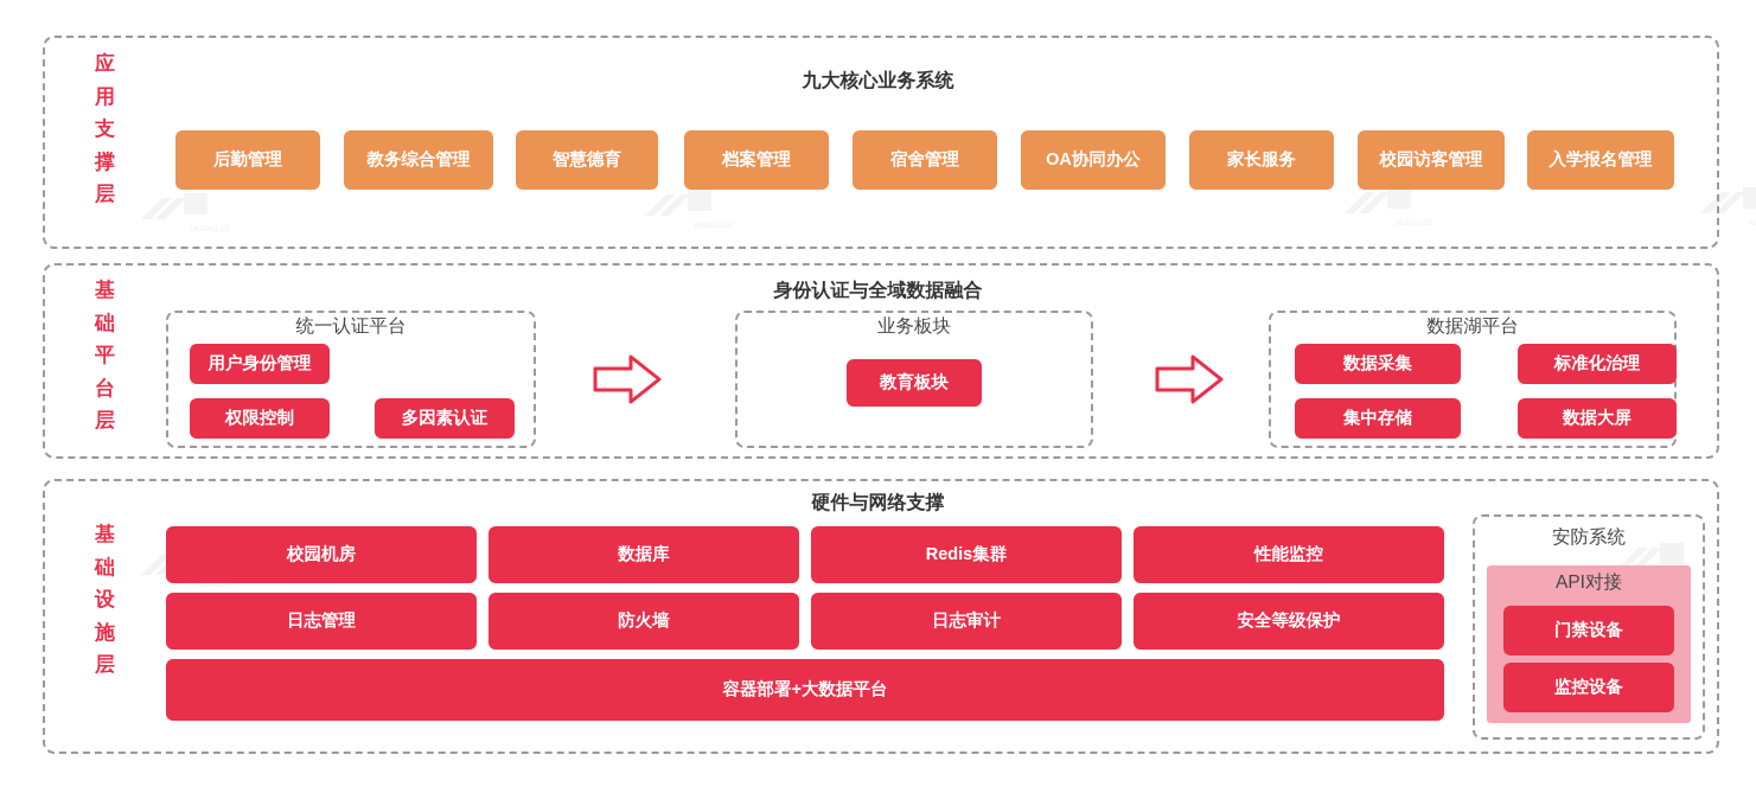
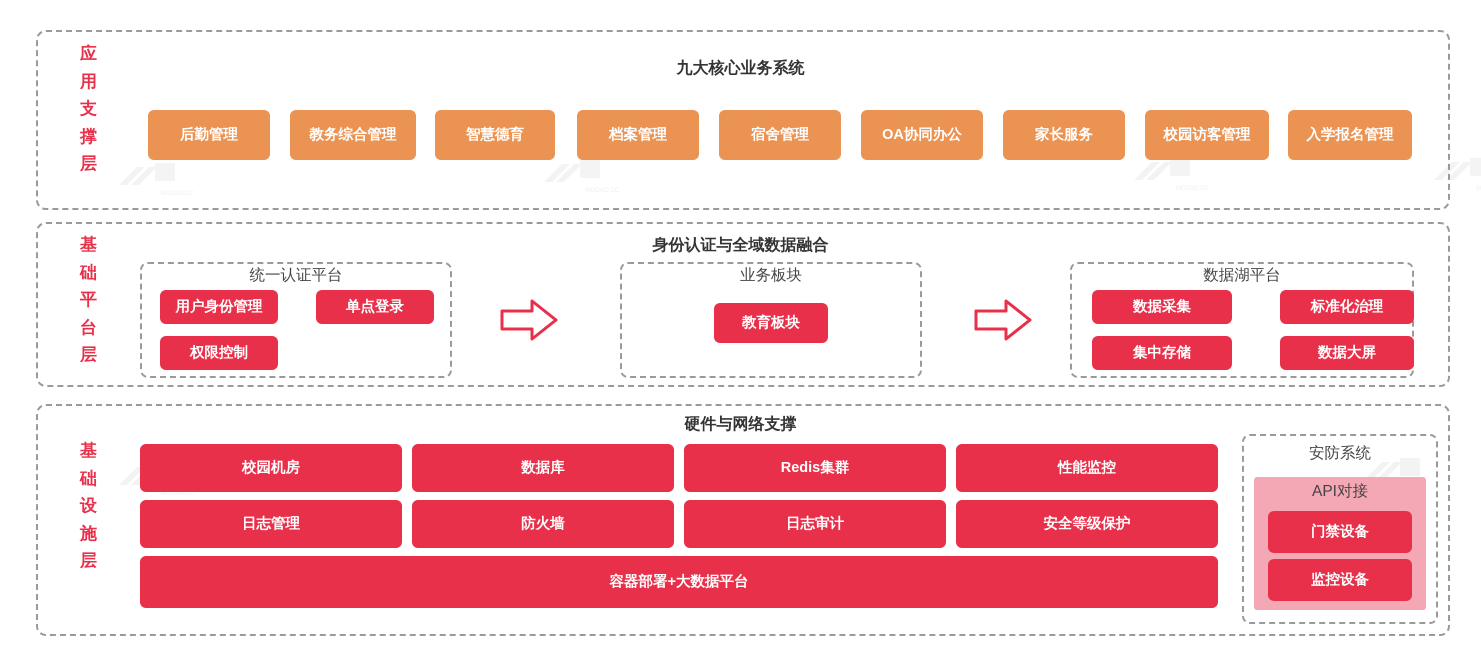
  应
  用
  支
  撑
  层
  九大核心业务系统
  后勤管理
  教务综合管理
  智慧德育
  档案管理
  宿舍管理
  OA协同办公
  家长服务
  校园访客管理
  入学报名管理
  基
  础
  平
  台
  层
  身份认证与全域数据融合
  统一认证平台
  用户身份管理
+ 单点登录
  权限控制
- 多因素认证
  业务板块
  教育板块
  数据湖平台
  数据采集
  标准化治理
  集中存储
  数据大屏
  基
  础
  设
  施
  层
  硬件与网络支撑
  校园机房
  数据库
  Redis集群
  性能监控
  日志管理
  防火墙
  日志审计
  安全等级保护
  容器部署+大数据平台
  安防系统
  API对接
  门禁设备
  监控设备
